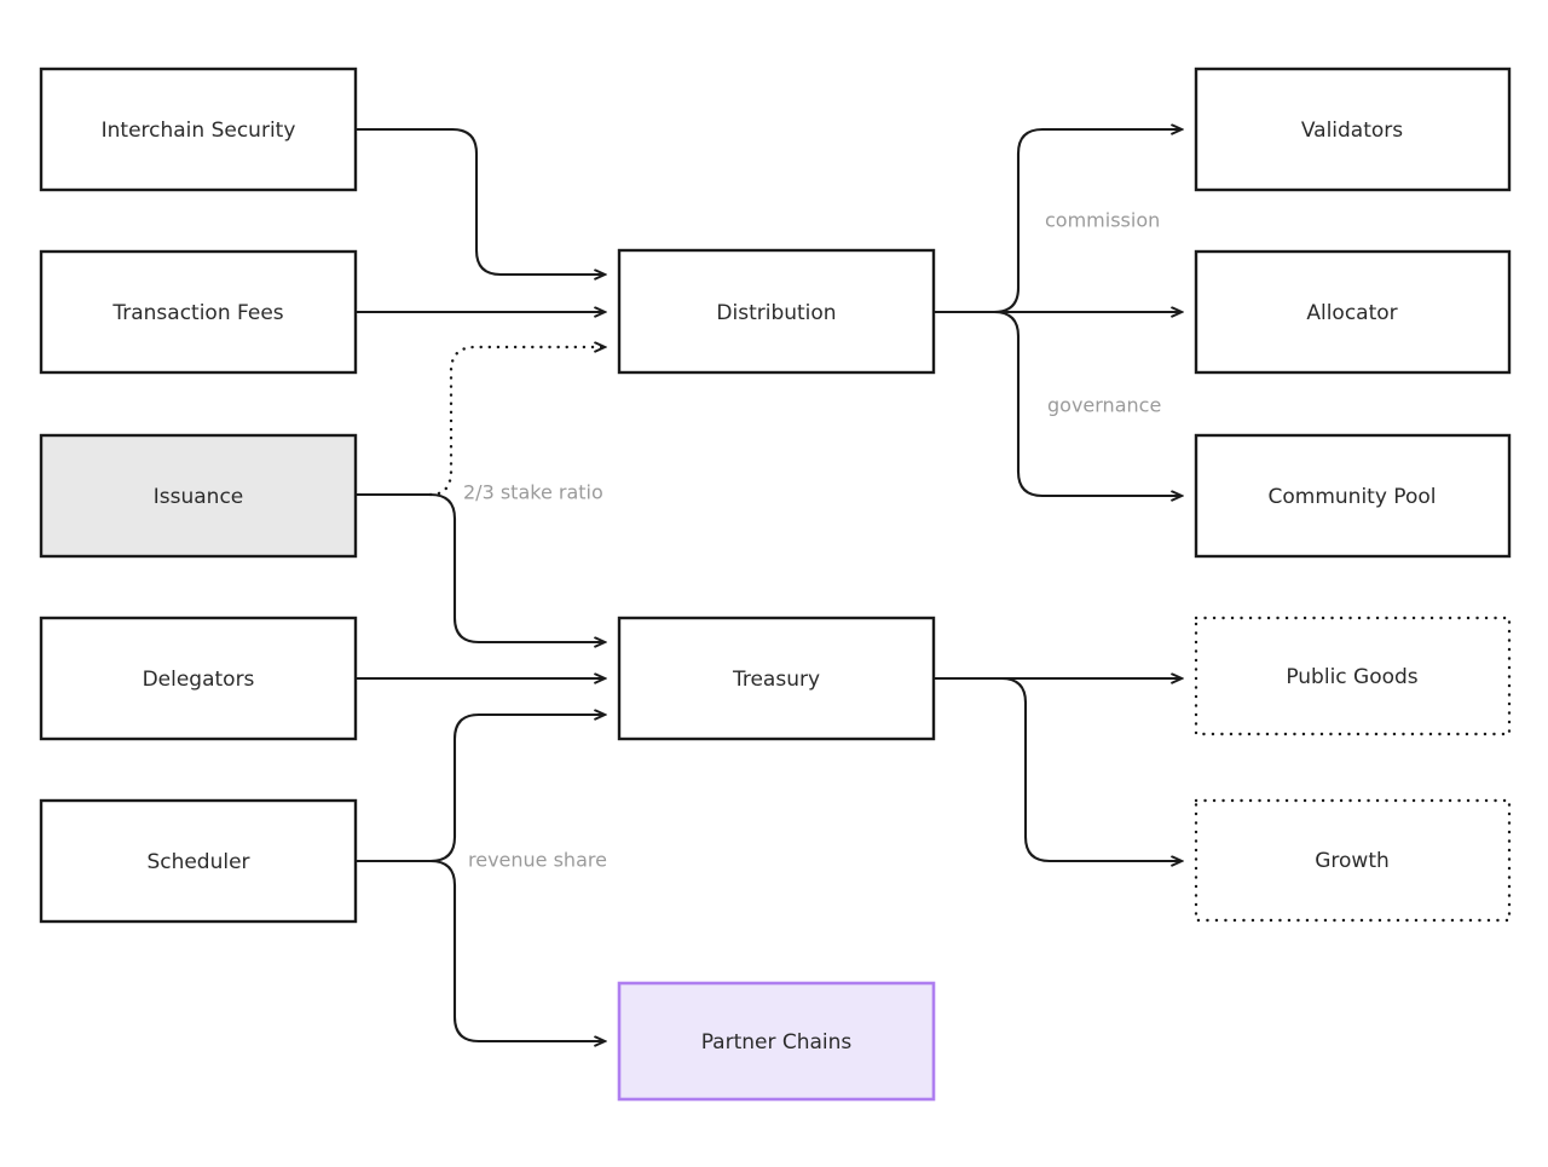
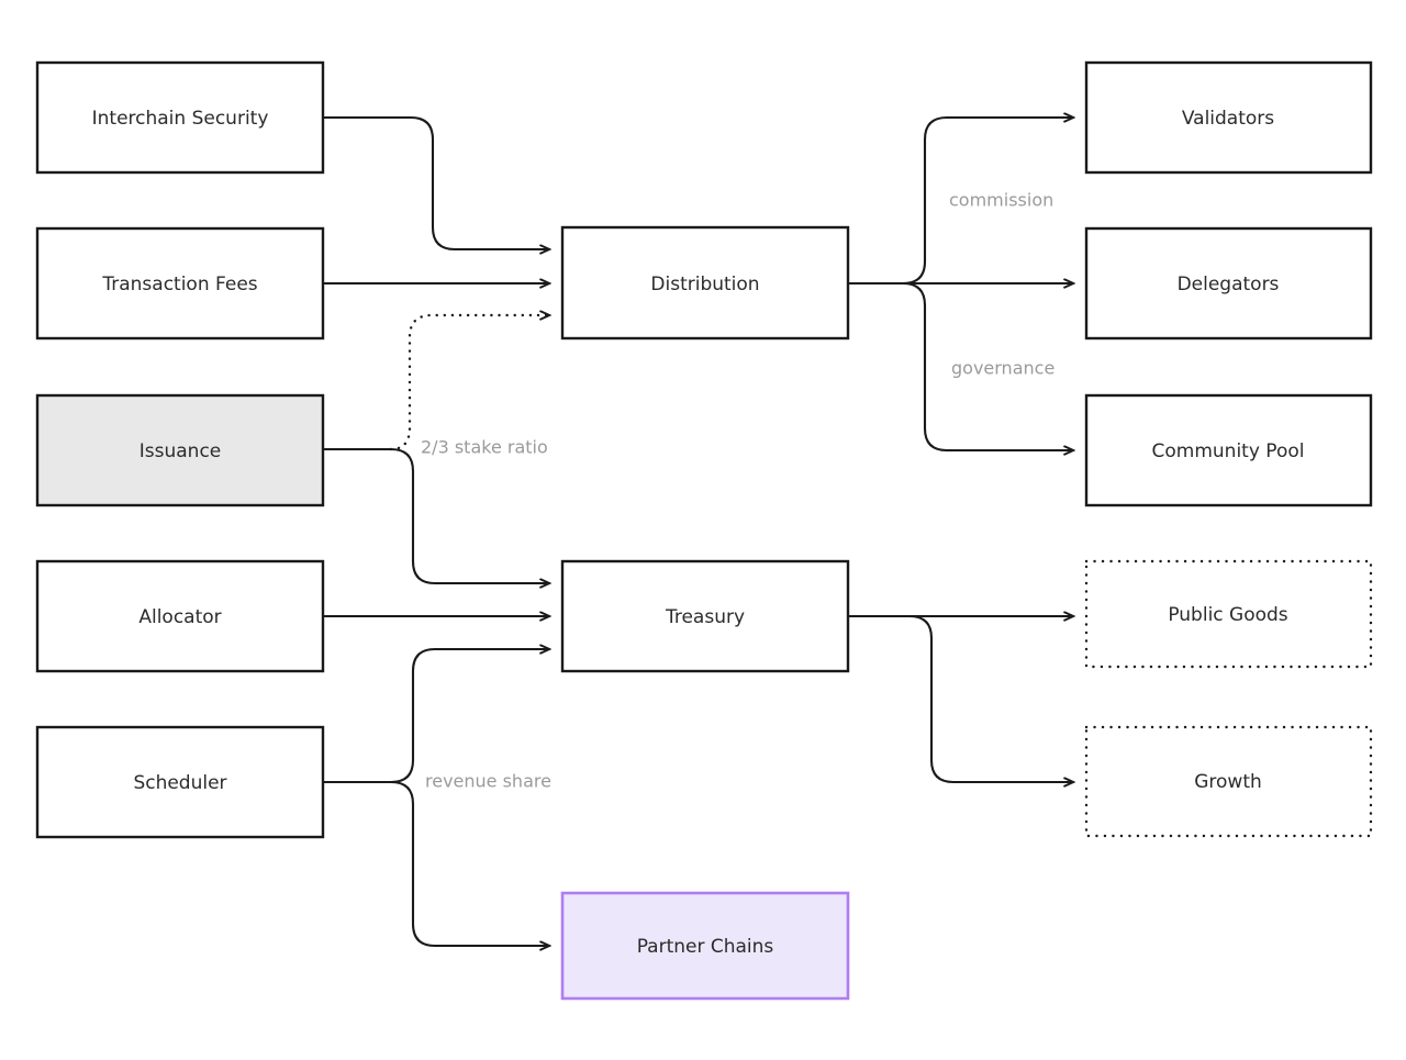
  Interchain Security
  Transaction Fees
  Issuance
- Delegators
+ Allocator
  Scheduler
  Distribution
  Treasury
  Partner Chains
  Validators
- Allocator
+ Delegators
  Community Pool
  Public Goods
  Growth
  commission
  governance
  2/3 stake ratio
  revenue share
